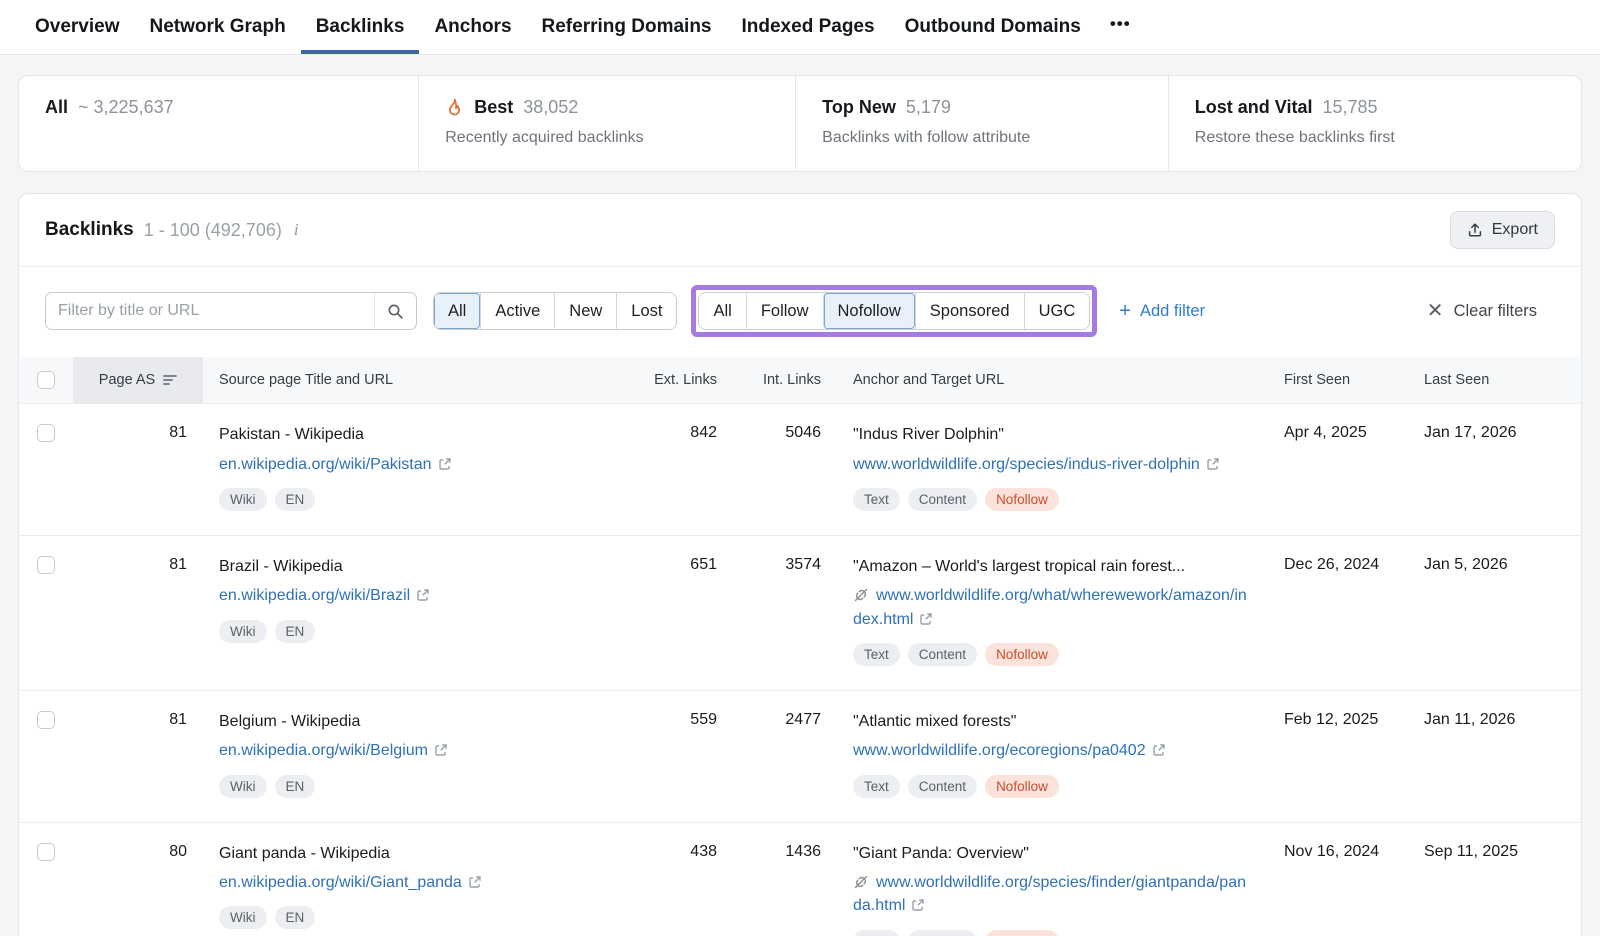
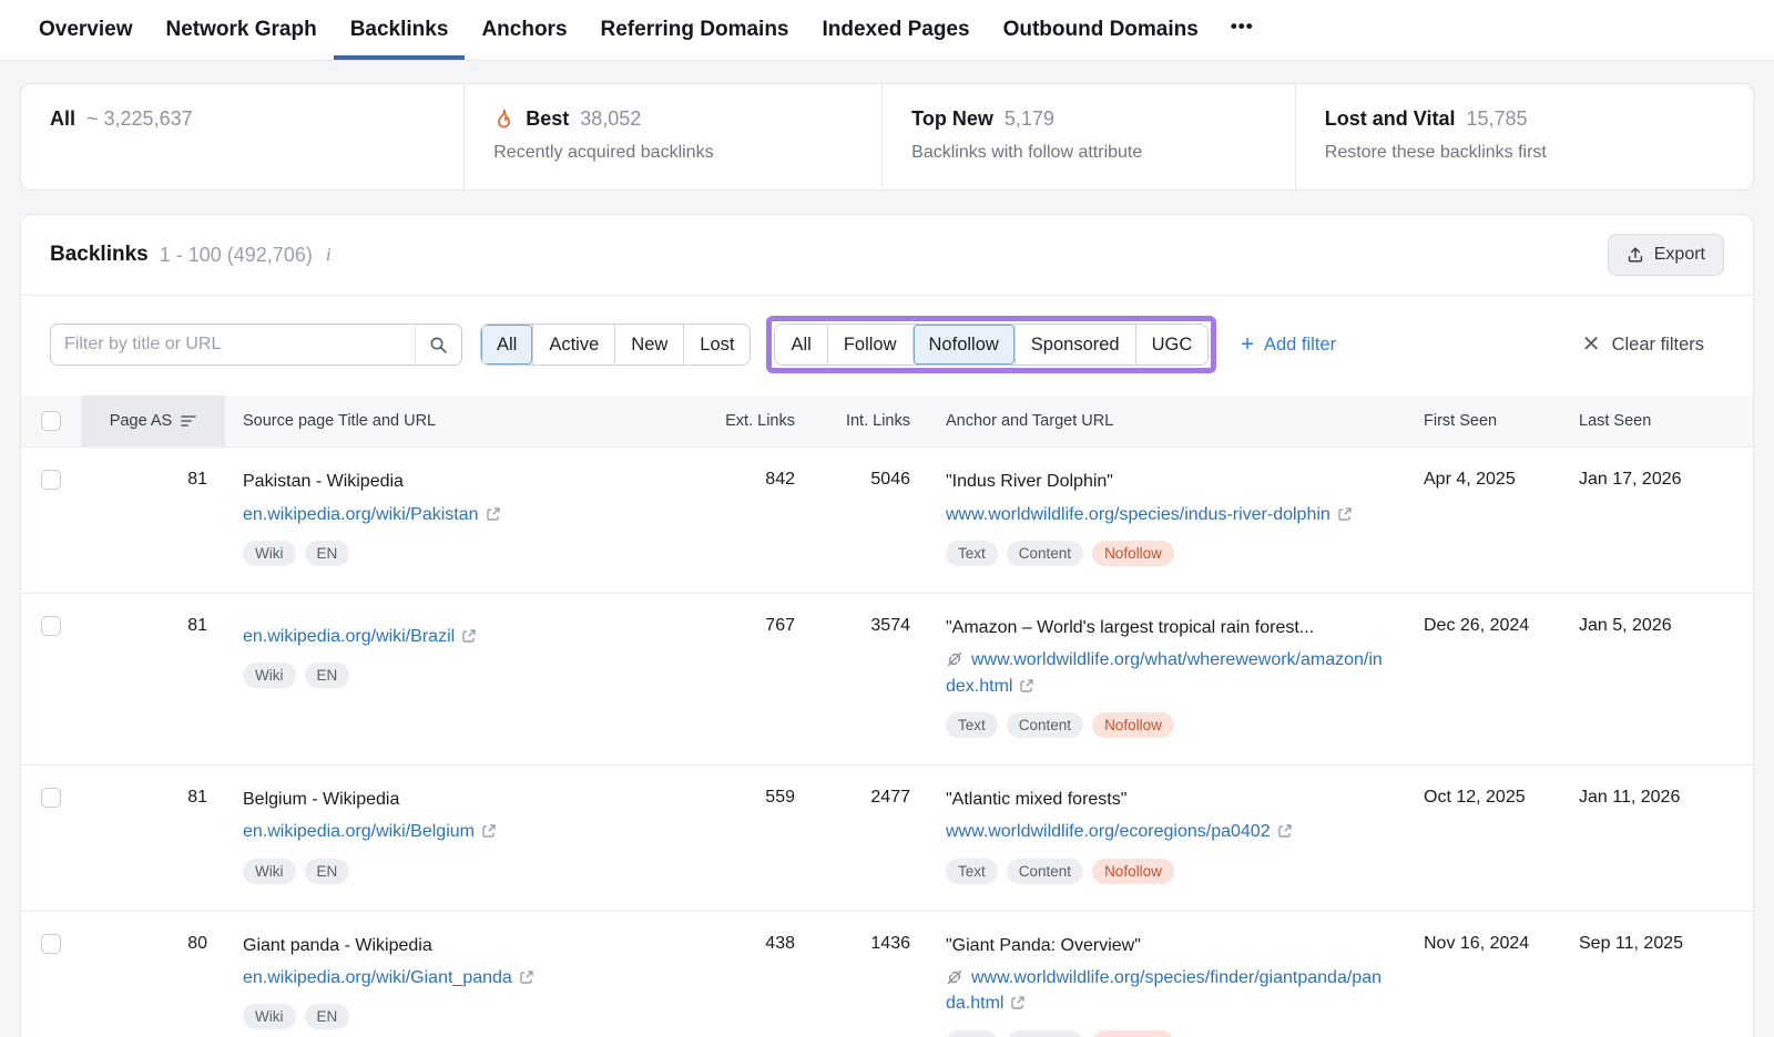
  Overview
  Network Graph
  Backlinks
  Anchors
  Referring Domains
  Indexed Pages
  Outbound Domains
  •••
  All
  ~ 3,225,637
  Best
  38,052
  Recently acquired backlinks
  Top New
  5,179
  Backlinks with follow attribute
  Lost and Vital
  15,785
  Restore these backlinks first
  Backlinks
  1 - 100 (492,706)
  i
  Export
  Filter by title or URL
  All
  Active
  New
  Lost
  All
  Follow
  Nofollow
  Sponsored
  UGC
  +
  Add filter
  ✕
  Clear filters
  Page AS
  Source page Title and URL
  Ext. Links
  Int. Links
  Anchor and Target URL
  First Seen
  Last Seen
  81
  Pakistan - Wikipedia
  en.wikipedia.org/wiki/Pakistan
  Wiki
  EN
  842
  5046
  "Indus River Dolphin"
  www.worldwildlife.org/species/indus-river-dolphin
  Text
  Content
  Nofollow
  Apr 4, 2025
  Jan 17, 2026
  81
- Brazil - Wikipedia
  en.wikipedia.org/wiki/Brazil
  Wiki
  EN
- 651
+ 767
  3574
  "Amazon – World's largest tropical rain forest...
  www.worldwildlife.org/what/wherewework/amazon/index.html
  Text
  Content
  Nofollow
  Dec 26, 2024
  Jan 5, 2026
  81
  Belgium - Wikipedia
  en.wikipedia.org/wiki/Belgium
  Wiki
  EN
  559
  2477
  "Atlantic mixed forests"
  www.worldwildlife.org/ecoregions/pa0402
  Text
  Content
  Nofollow
- Feb 12, 2025
+ Oct 12, 2025
  Jan 11, 2026
  80
  Giant panda - Wikipedia
  en.wikipedia.org/wiki/Giant_panda
  Wiki
  EN
  438
  1436
  "Giant Panda: Overview"
  www.worldwildlife.org/species/finder/giantpanda/panda.html
  Nov 16, 2024
  Sep 11, 2025
